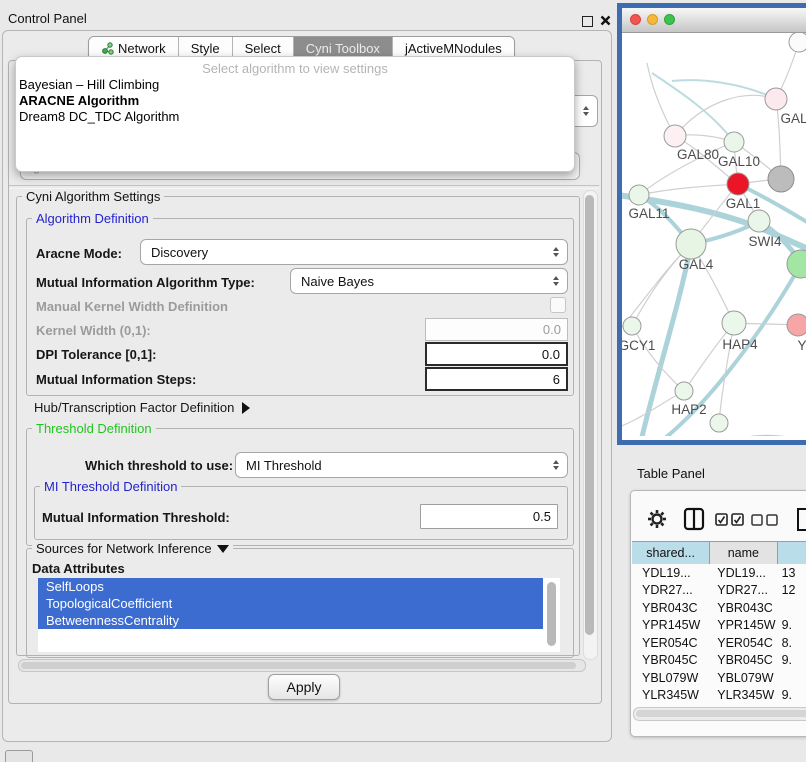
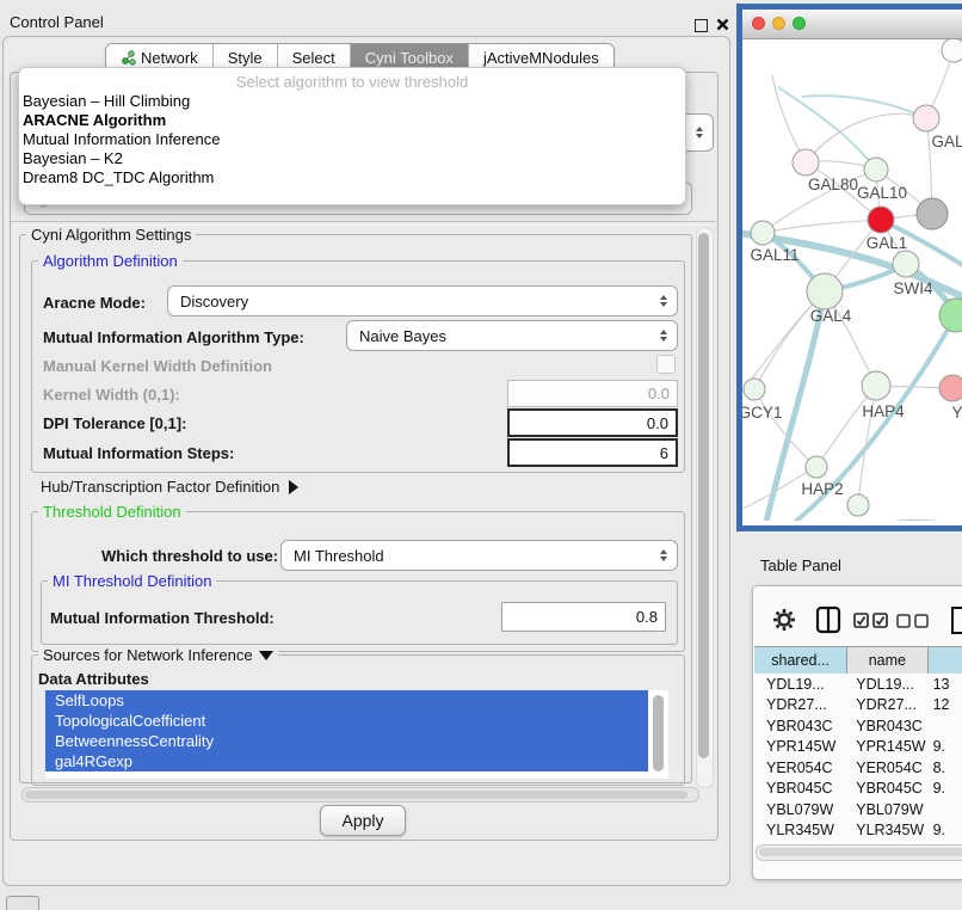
  Control Panel
  Network
  Style
  Select
  Cyni Toolbox
  jActiveMNodules
- Select algorithm to view settings
+ Select algorithm to view threshold
  Bayesian – Hill Climbing
  ARACNE Algorithm
+ Mutual Information Inference
+ Bayesian – K2
  Dream8 DC_TDC Algorithm
  Cyni Algorithm Settings
  Algorithm Definition
  Aracne Mode:
  Discovery
  Mutual Information Algorithm Type:
  Naive Bayes
  Manual Kernel Width Definition
  Kernel Width (0,1):
  0.0
  DPI Tolerance [0,1]:
  0.0
  Mutual Information Steps:
  6
  Hub/Transcription Factor Definition
  Threshold Definition
  Which threshold to use:
  MI Threshold
  MI Threshold Definition
  Mutual Information Threshold:
- 0.5
+ 0.8
  Sources for Network Inference
  Data Attributes
  SelfLoops
  TopologicalCoefficient
  BetweennessCentrality
+ gal4RGexp
  Apply
  GAL
  GAL80
  GAL10
  GAL1
  GAL11
  SWI4
  GAL4
  GCY1
  HAP4
  Y
  HAP2
  Table Panel
  shared...
  name
  YDL19...
  YDL19...
  13
  YDR27...
  YDR27...
  12
  YBR043C
  YBR043C
  YPR145W
  YPR145W
  9.
  YER054C
  YER054C
  8.
  YBR045C
  YBR045C
  9.
  YBL079W
  YBL079W
  YLR345W
  YLR345W
  9.
